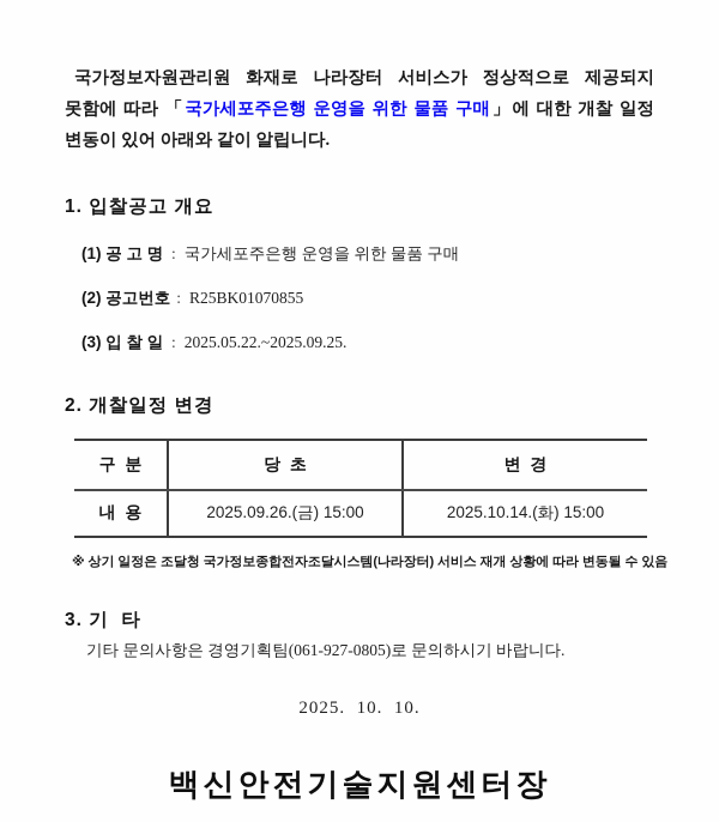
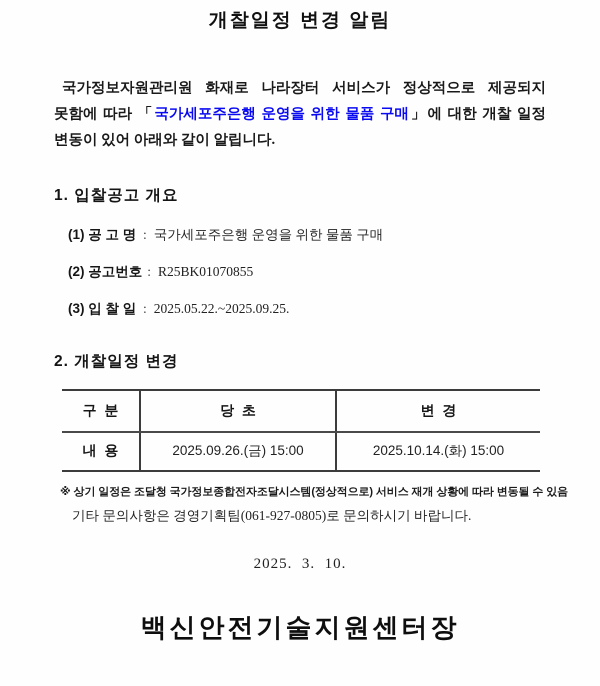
+ 개찰일정 변경 알림
  국가정보자원관리원 화재로 나라장터 서비스가 정상적으로 제공되지 못함에 따라 「국가세포주은행 운영을 위한 물품 구매」에 대한 개찰 일정 변동이 있어 아래와 같이 알립니다.
  1. 입찰공고 개요
  (1) 공 고 명 : 국가세포주은행 운영을 위한 물품 구매
  (2) 공고번호 : R25BK01070855
  (3) 입 찰 일 : 2025.05.22.~2025.09.25.
  2. 개찰일정 변경
  구 분	당 초	변 경
  내 용	2025.09.26.(금) 15:00	2025.10.14.(화) 15:00
- ※ 상기 일정은 조달청 국가정보종합전자조달시스템(나라장터) 서비스 재개 상황에 따라 변동될 수 있음
+ ※ 상기 일정은 조달청 국가정보종합전자조달시스템(정상적으로) 서비스 재개 상황에 따라 변동될 수 있음
- 3. 기 타
  기타 문의사항은 경영기획팀(061-927-0805)로 문의하시기 바랍니다.
- 2025. 10. 10.
+ 2025. 3. 10.
  백신안전기술지원센터장
